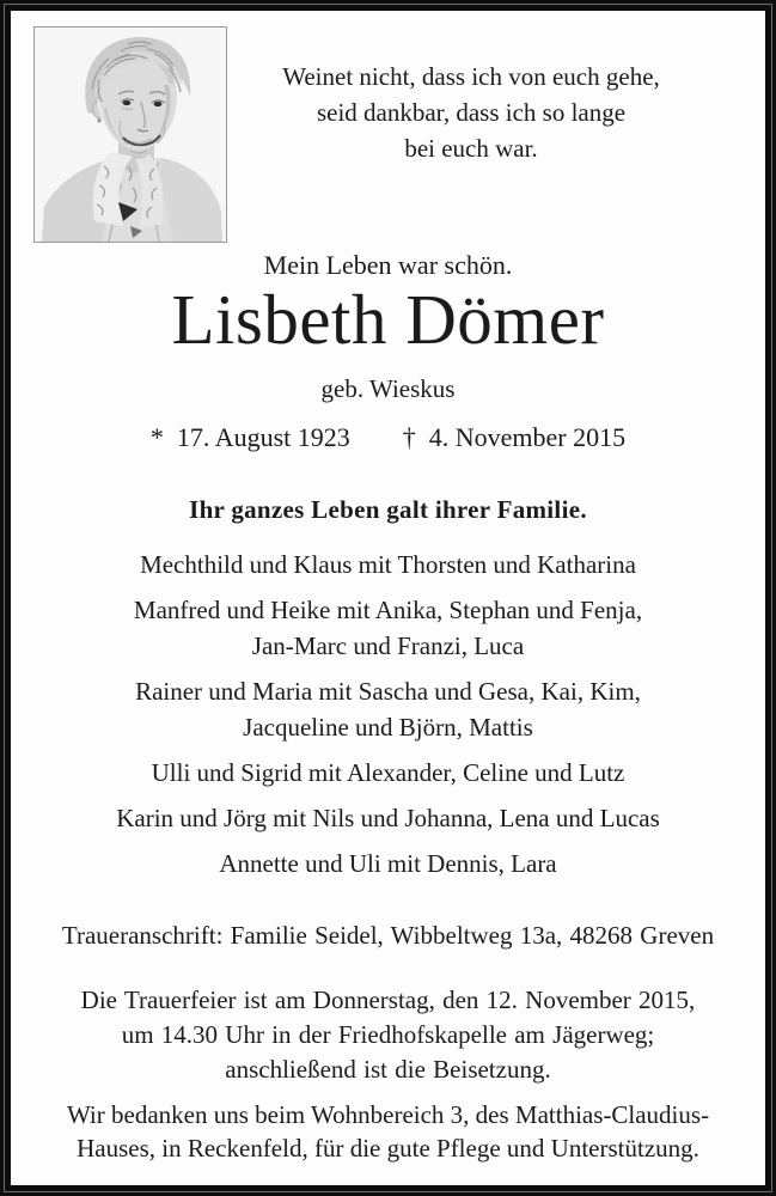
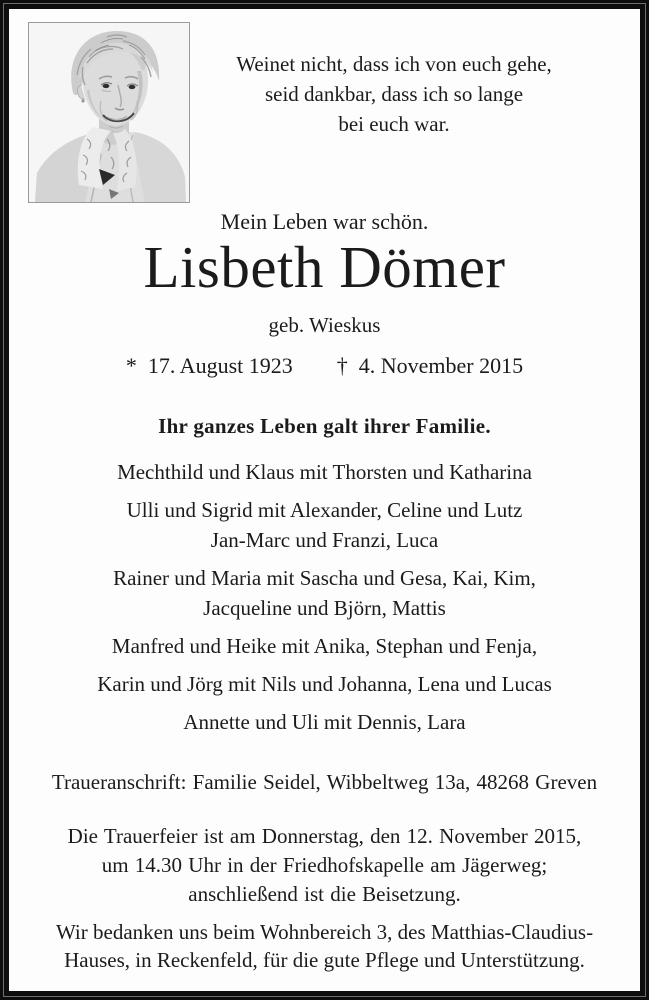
  Weinet nicht, dass ich von euch gehe,
  seid dankbar, dass ich so lange
  bei euch war.
  Mein Leben war schön.
  Lisbeth Dömer
  geb. Wieskus
  * 17. August 1923
  † 4. November 2015
  Ihr ganzes Leben galt ihrer Familie.
  Mechthild und Klaus mit Thorsten und Katharina
- Manfred und Heike mit Anika, Stephan und Fenja,
+ Ulli und Sigrid mit Alexander, Celine und Lutz
  Jan-Marc und Franzi, Luca
  Rainer und Maria mit Sascha und Gesa, Kai, Kim,
  Jacqueline und Björn, Mattis
- Ulli und Sigrid mit Alexander, Celine und Lutz
+ Manfred und Heike mit Anika, Stephan und Fenja,
  Karin und Jörg mit Nils und Johanna, Lena und Lucas
  Annette und Uli mit Dennis, Lara
  Traueranschrift: Familie Seidel, Wibbeltweg 13a, 48268 Greven
  Die Trauerfeier ist am Donnerstag, den 12. November 2015,
  um 14.30 Uhr in der Friedhofskapelle am Jägerweg;
  anschließend ist die Beisetzung.
  Wir bedanken uns beim Wohnbereich 3, des Matthias-Claudius-
  Hauses, in Reckenfeld, für die gute Pflege und Unterstützung.
